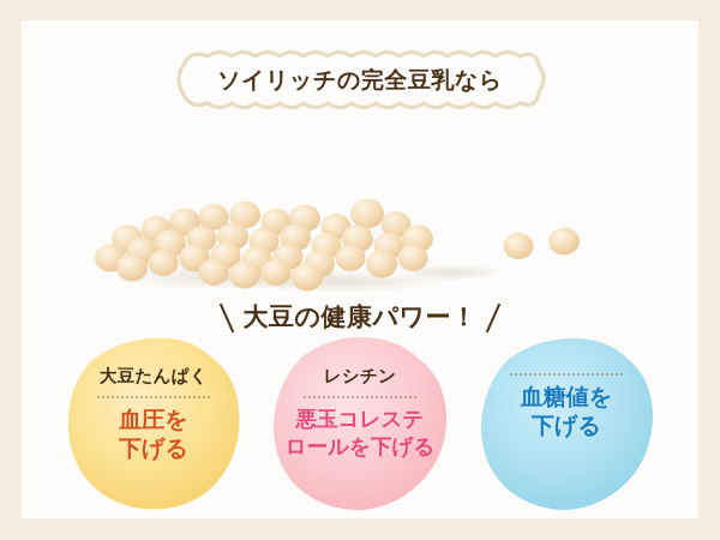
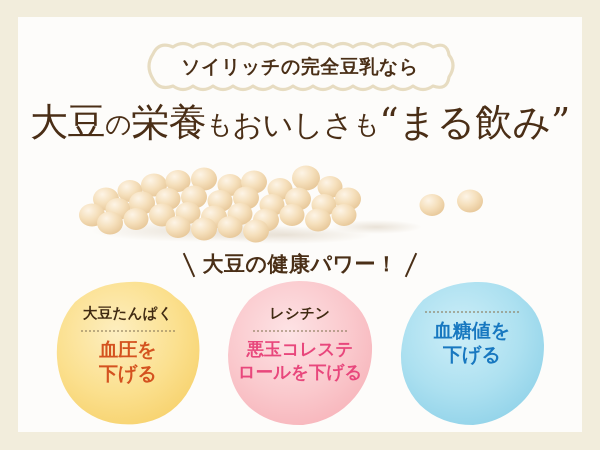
  ソイリッチの完全豆乳なら
+ 大豆の栄養もおいしさも“まる飲み”
  大豆の健康パワー！
  大豆たんぱく
  血圧を
  下げる
  レシチン
  悪玉コレステ
  ロールを下げる
  血糖値を
  下げる
